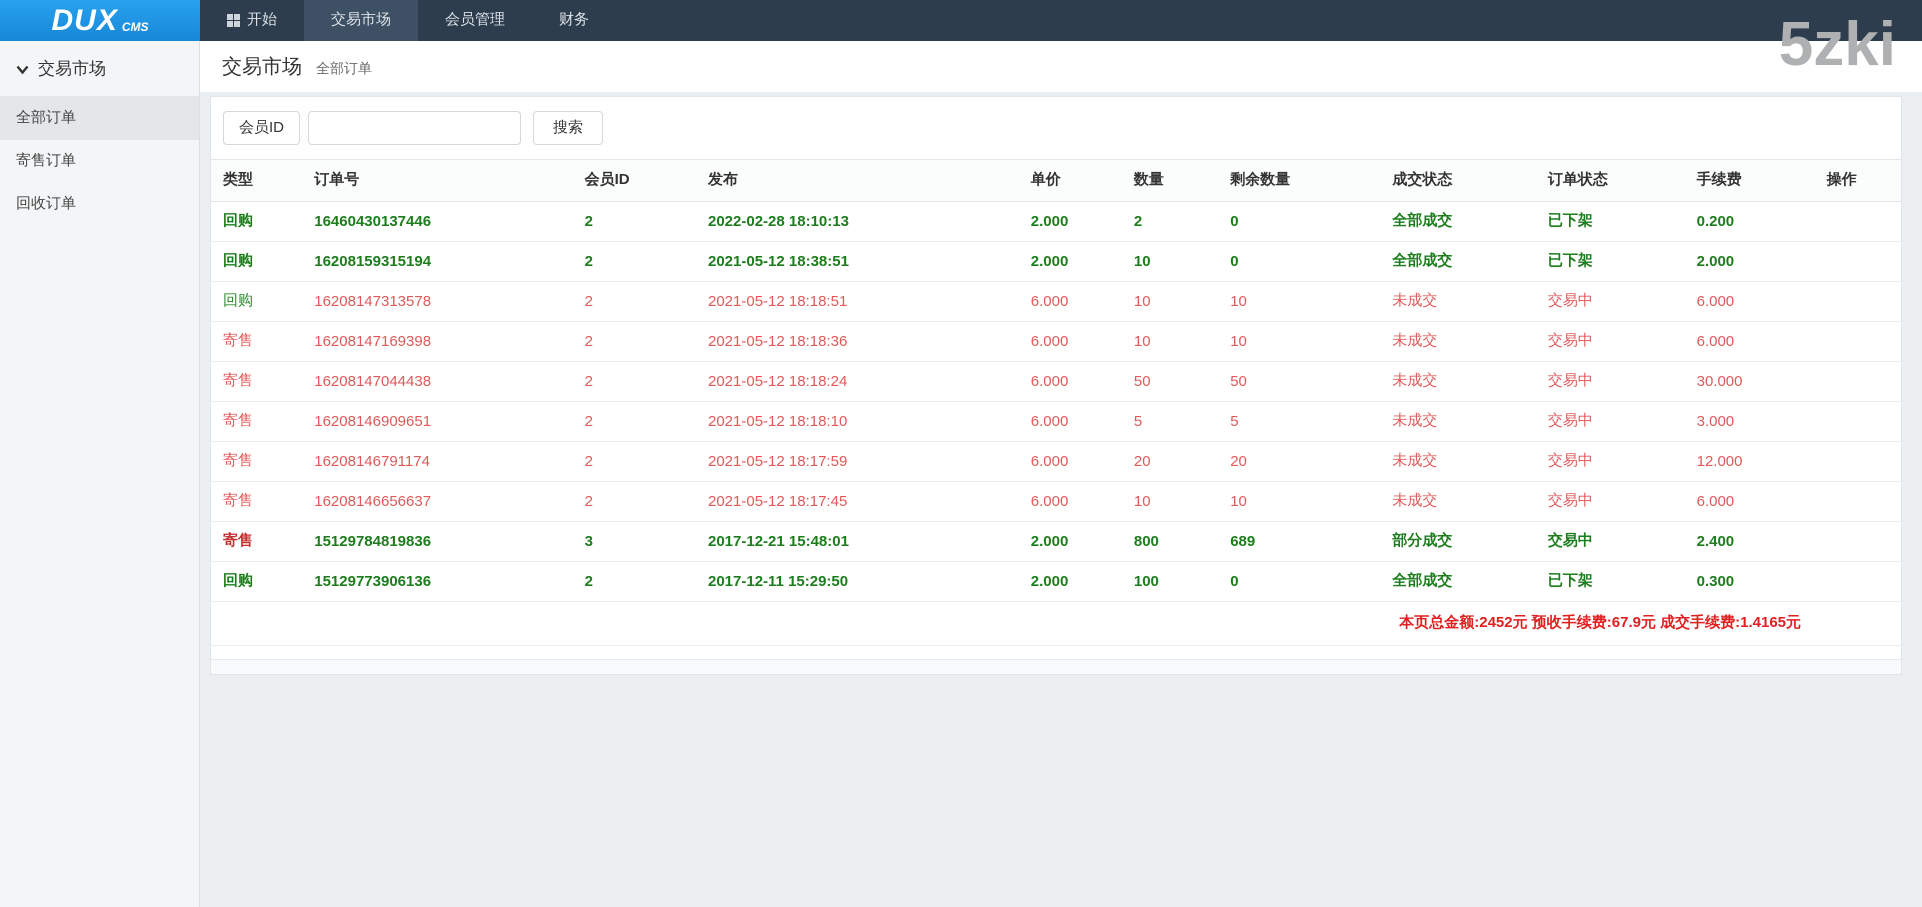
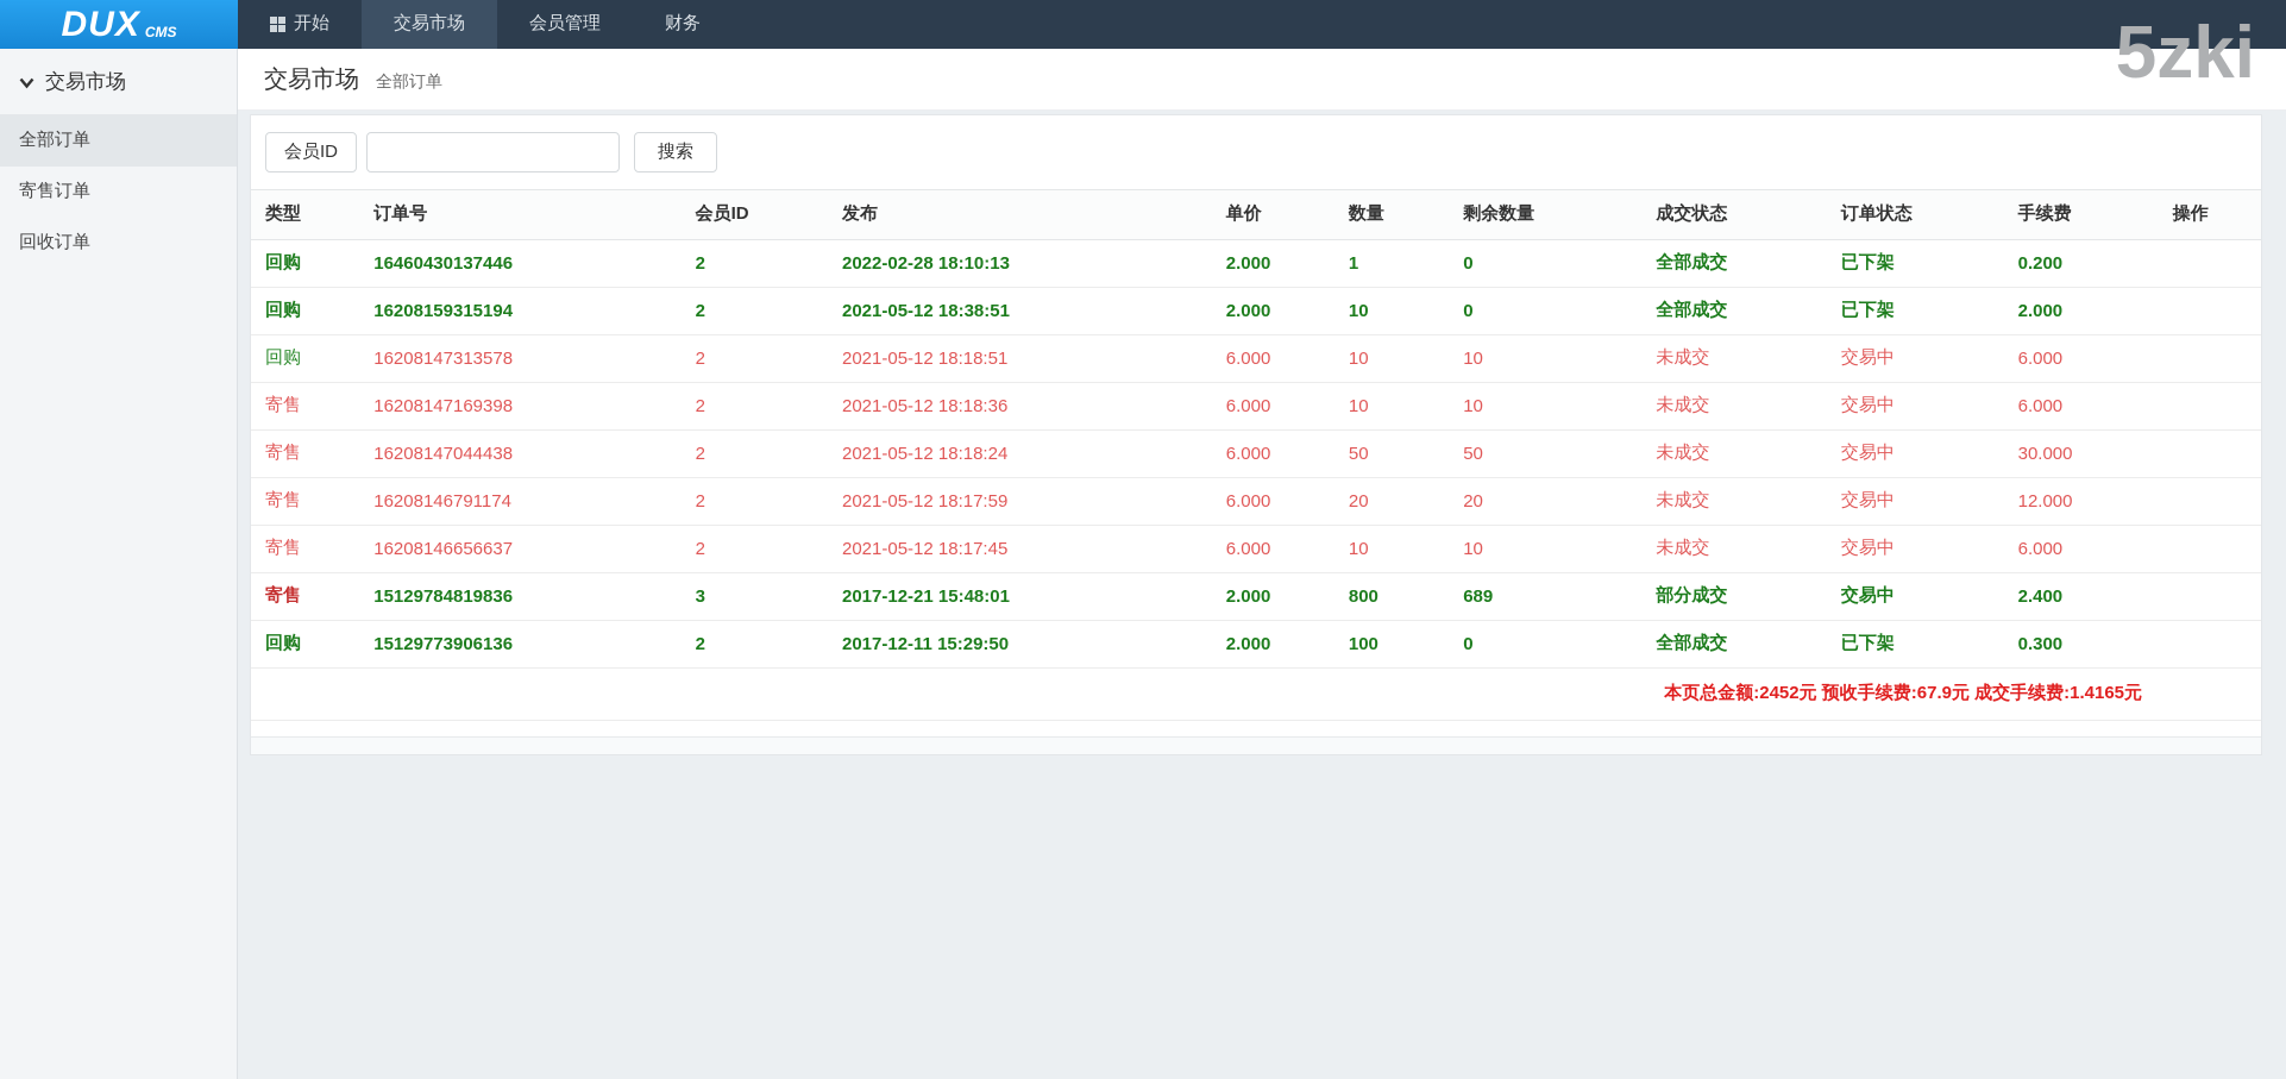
  5zki
  DUX
  CMS
  开始
  交易市场
  会员管理
  财务
  交易市场
  全部订单
  寄售订单
  回收订单
  交易市场
  全部订单
  会员ID
  搜索
  类型	订单号	会员ID	发布	单价	数量	剩余数量	成交状态	订单状态	手续费	操作
- 回购	16460430137446	2	2022-02-28 18:10:13	2.000	2	0	全部成交	已下架	0.200
+ 回购	16460430137446	2	2022-02-28 18:10:13	2.000	1	0	全部成交	已下架	0.200
  回购	16208159315194	2	2021-05-12 18:38:51	2.000	10	0	全部成交	已下架	2.000
  回购	16208147313578	2	2021-05-12 18:18:51	6.000	10	10	未成交	交易中	6.000
  寄售	16208147169398	2	2021-05-12 18:18:36	6.000	10	10	未成交	交易中	6.000
  寄售	16208147044438	2	2021-05-12 18:18:24	6.000	50	50	未成交	交易中	30.000
- 寄售	16208146909651	2	2021-05-12 18:18:10	6.000	5	5	未成交	交易中	3.000
  寄售	16208146791174	2	2021-05-12 18:17:59	6.000	20	20	未成交	交易中	12.000
  寄售	16208146656637	2	2021-05-12 18:17:45	6.000	10	10	未成交	交易中	6.000
  寄售	15129784819836	3	2017-12-21 15:48:01	2.000	800	689	部分成交	交易中	2.400
  回购	15129773906136	2	2017-12-11 15:29:50	2.000	100	0	全部成交	已下架	0.300
  本页总金额:2452元 预收手续费:67.9元 成交手续费:1.4165元
